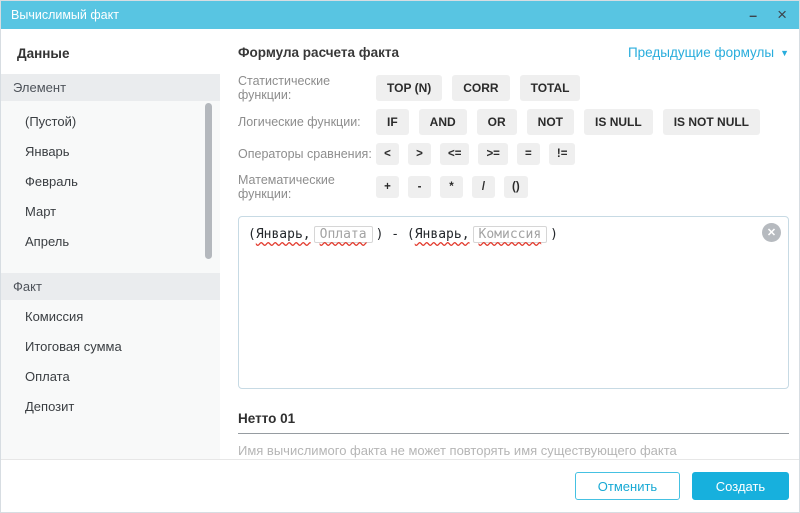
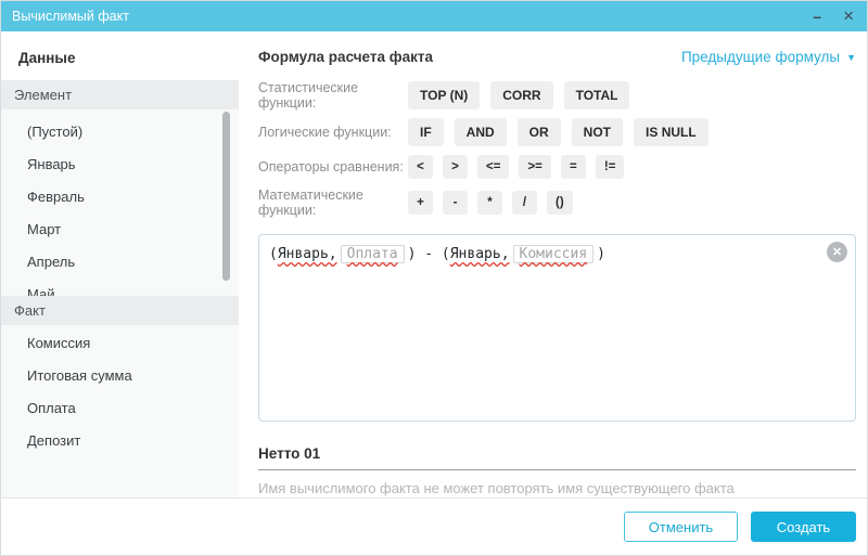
  Вычислимый факт
  –
  ×
  Данные
  Элемент
  (Пустой)
  Январь
  Февраль
  Март
  Апрель
+ Май
  Факт
  Комиссия
  Итоговая сумма
  Оплата
  Депозит
  Формула расчета факта
  Предыдущие формулы
  ▼
  Статистические функции:
  TOP (N)
  CORR
  TOTAL
  Логические функции:
  IF
  AND
  OR
  NOT
  IS NULL
- IS NOT NULL
  Операторы сравнения:
  <
  >
  <=
  >=
  =
  !=
  Математические функции:
  +
  -
  *
  /
  ()
  (Январь, Оплата ) - (Январь, Комиссия )
  ✕
  Нетто 01
  Имя вычислимого факта не может повторять имя существующего факта
  Отменить
  Создать
